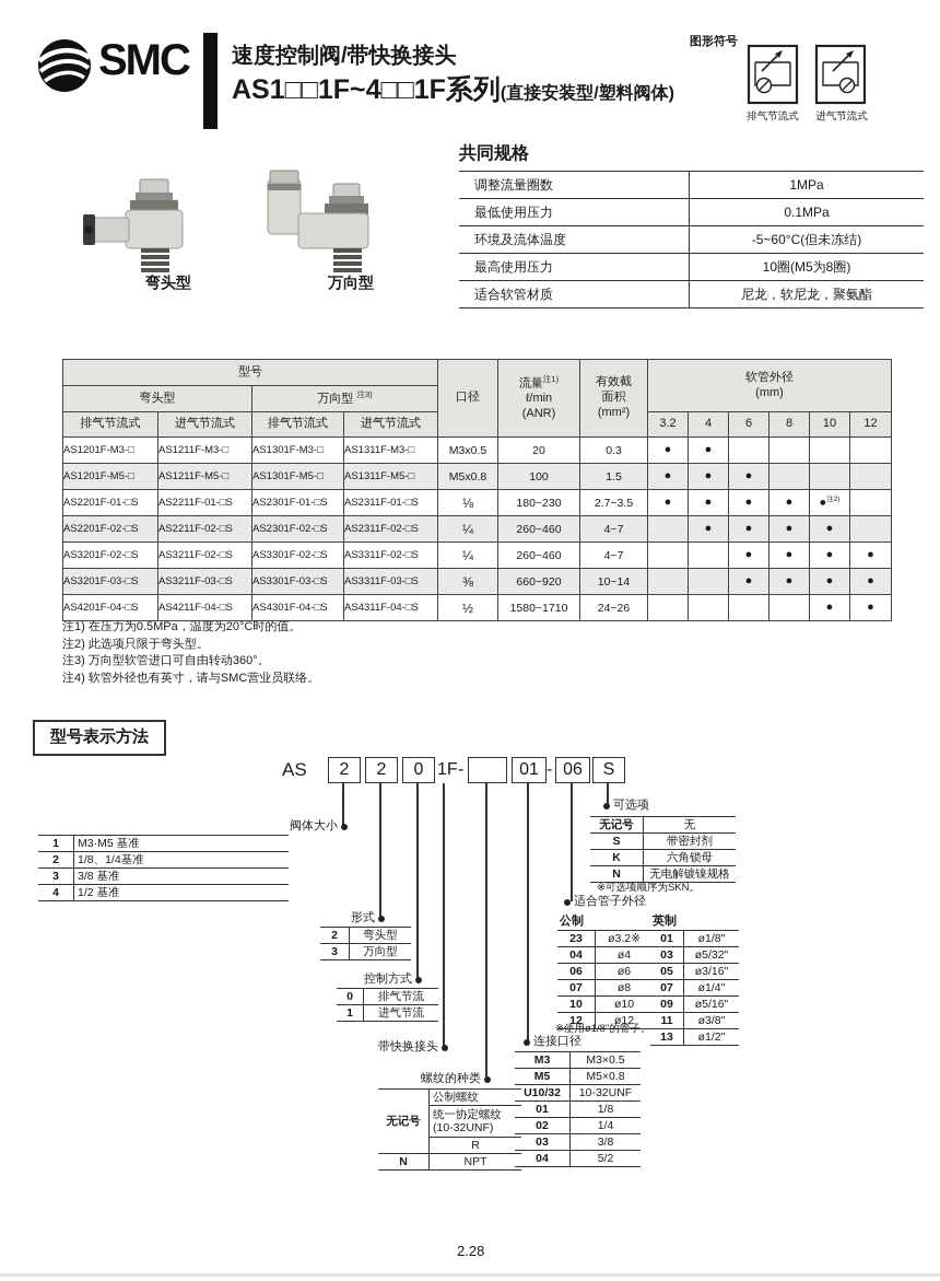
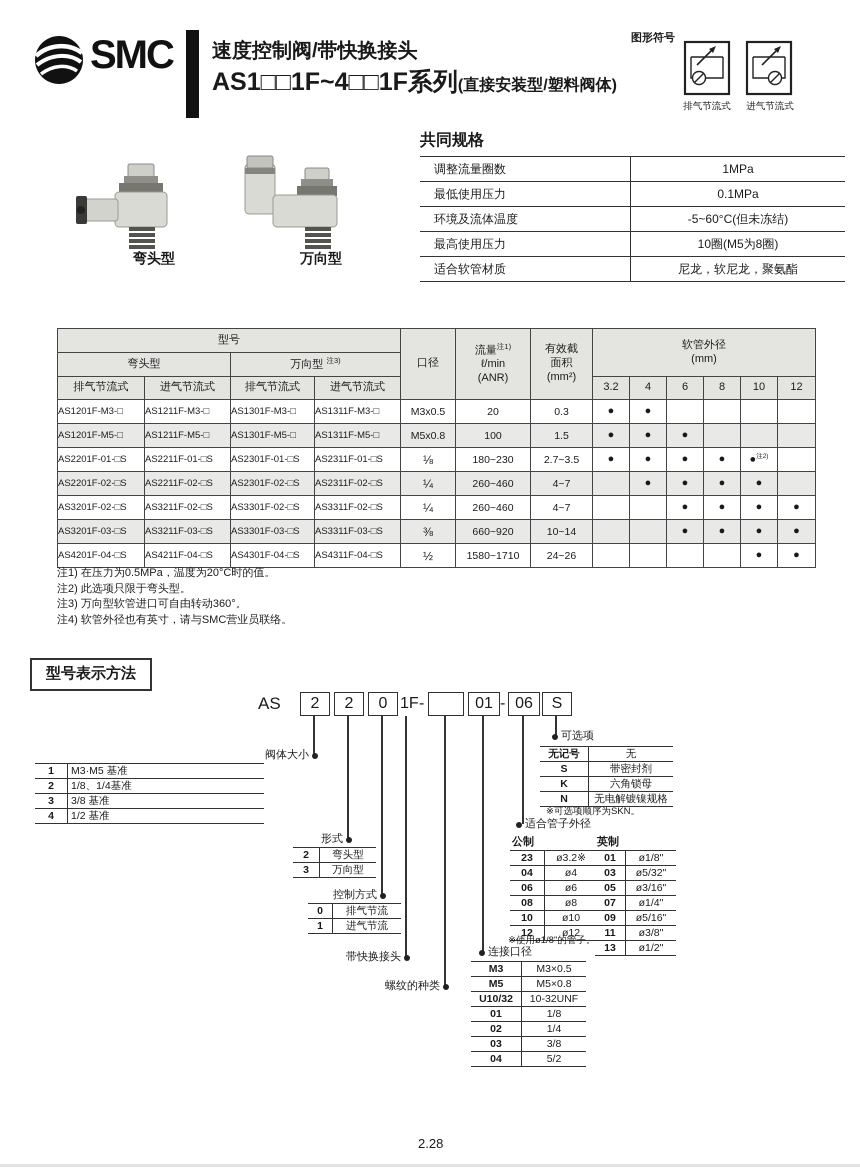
  SMC
  速度控制阀/带快换接头
  AS1□□1F~4□□1F系列(直接安装型/塑料阀体)
  图形符号
  排气节流式
  进气节流式
  弯头型
  万向型
  共同规格
  调整流量圈数	1MPa
  最低使用压力	0.1MPa
  环境及流体温度	-5~60°C(但未冻结)
  最高使用压力	10圈(M5为8圈)
  适合软管材质	尼龙，软尼龙，聚氨酯
  型号	口径	流量注1) ℓ/min (ANR)	有效截 面积 (mm²)	软管外径 (mm)
  弯头型	万向型 注3)
  排气节流式	进气节流式	排气节流式	进气节流式	3.2	4	6	8	10	12
  AS1201F-M3-□	AS1211F-M3-□	AS1301F-M3-□	AS1311F-M3-□	M3x0.5	20	0.3	●	●
  AS1201F-M5-□	AS1211F-M5-□	AS1301F-M5-□	AS1311F-M5-□	M5x0.8	100	1.5	●	●	●
  AS2201F-01-□S	AS2211F-01-□S	AS2301F-01-□S	AS2311F-01-□S	⅛	180~230	2.7~3.5	●	●	●	●	●
  AS2201F-02-□S	AS2211F-02-□S	AS2301F-02-□S	AS2311F-02-□S	¼	260~460	4~7		●	●	●	●
  AS3201F-02-□S	AS3211F-02-□S	AS3301F-02-□S	AS3311F-02-□S	¼	260~460	4~7			●	●	●	●
  AS3201F-03-□S	AS3211F-03-□S	AS3301F-03-□S	AS3311F-03-□S	⅜	660~920	10~14			●	●	●	●
  AS4201F-04-□S	AS4211F-04-□S	AS4301F-04-□S	AS4311F-04-□S	½	1580~1710	24~26					●	●
  注1) 在压力为0.5MPa，温度为20°C时的值。
  注2) 此选项只限于弯头型。
  注3) 万向型软管进口可自由转动360°。
  注4) 软管外径也有英寸，请与SMC营业员联络。
  型号表示方法
  AS
  2
  2
  0
  1F
  -
  01
  -
  06
  S
  阀体大小
  1	M3·M5 基准
  2	1/8、1/4基准
  3	3/8 基准
  4	1/2 基准
  形式
  2	弯头型
  3	万向型
  控制方式
  0	排气节流
  1	进气节流
  带快换接头
  螺纹的种类
- 无记号	公制螺纹
- 统一协定螺纹(10-32UNF)
- R
- N	NPT
  连接口径
  M3	M3×0.5
  M5	M5×0.8
  U10/32	10-32UNF
  01	1/8
  02	1/4
  03	3/8
  04	5/2
  适合管子外径
  公制
  23	ø3.2※
  04	ø4
  06	ø6
- 07	ø8
+ 08	ø8
  10	ø10
  12	ø12
  ※使用ø1/8"的管子。
  英制
  01	ø1/8"
  03	ø5/32"
  05	ø3/16"
  07	ø1/4"
  09	ø5/16"
  11	ø3/8"
  13	ø1/2"
  可选项
  无记号	无
  S	带密封剂
  K	六角锁母
  N	无电解镀镍规格
  ※可选项顺序为SKN。
  2.28
